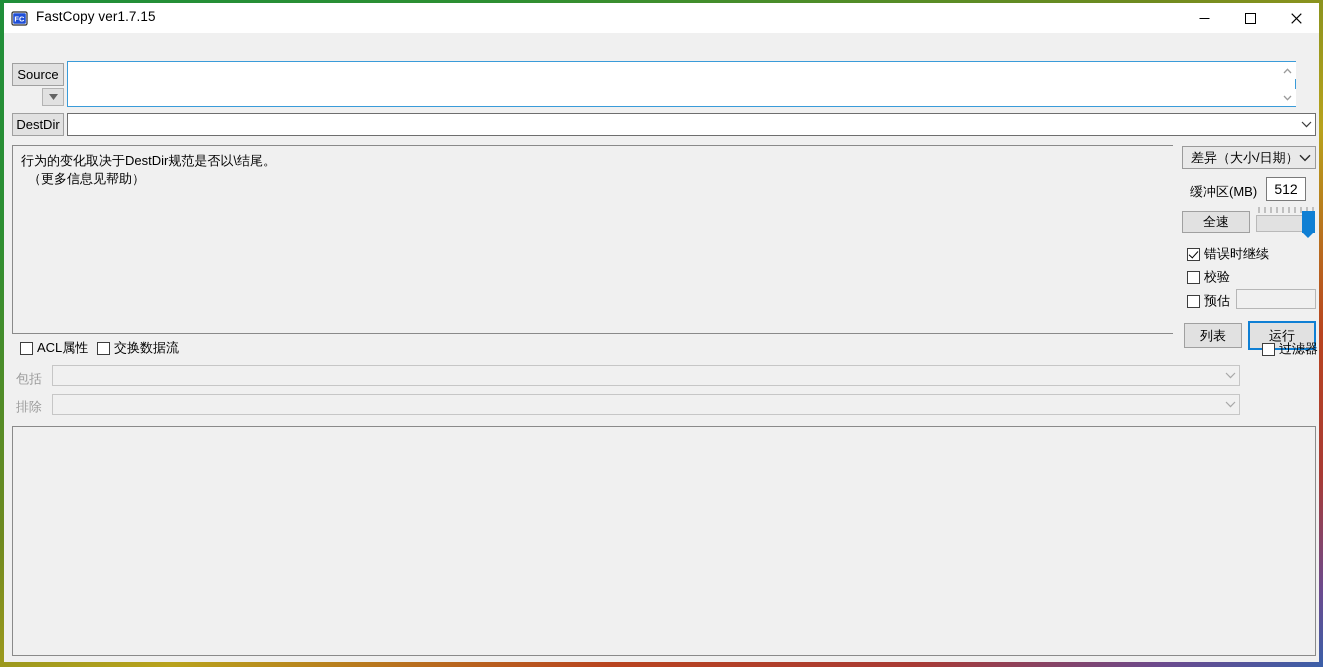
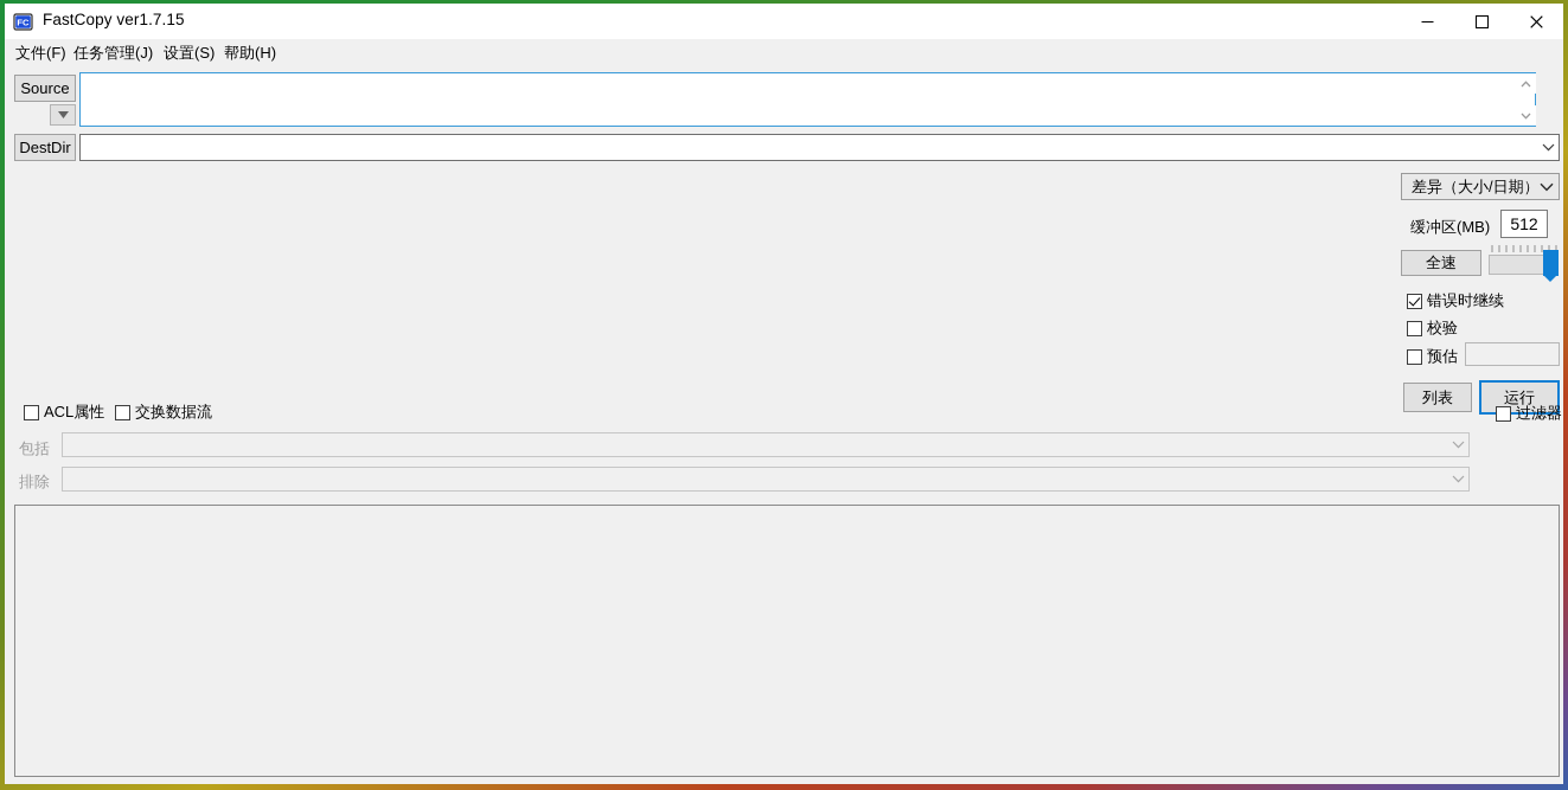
  FC
  FastCopy ver1.7.15
+ 文件(F)
+ 任务管理(J)
+ 设置(S)
+ 帮助(H)
  Source
  DestDir
- 行为的变化取决于DestDir规范是否以\结尾。
- （更多信息见帮助）
  差异（大小/日期）
  缓冲区(MB)
  512
  全速
  错误时继续
  校验
  预估
  列表
  运行
  ACL属性
  交换数据流
  过滤器
  包括
  排除
